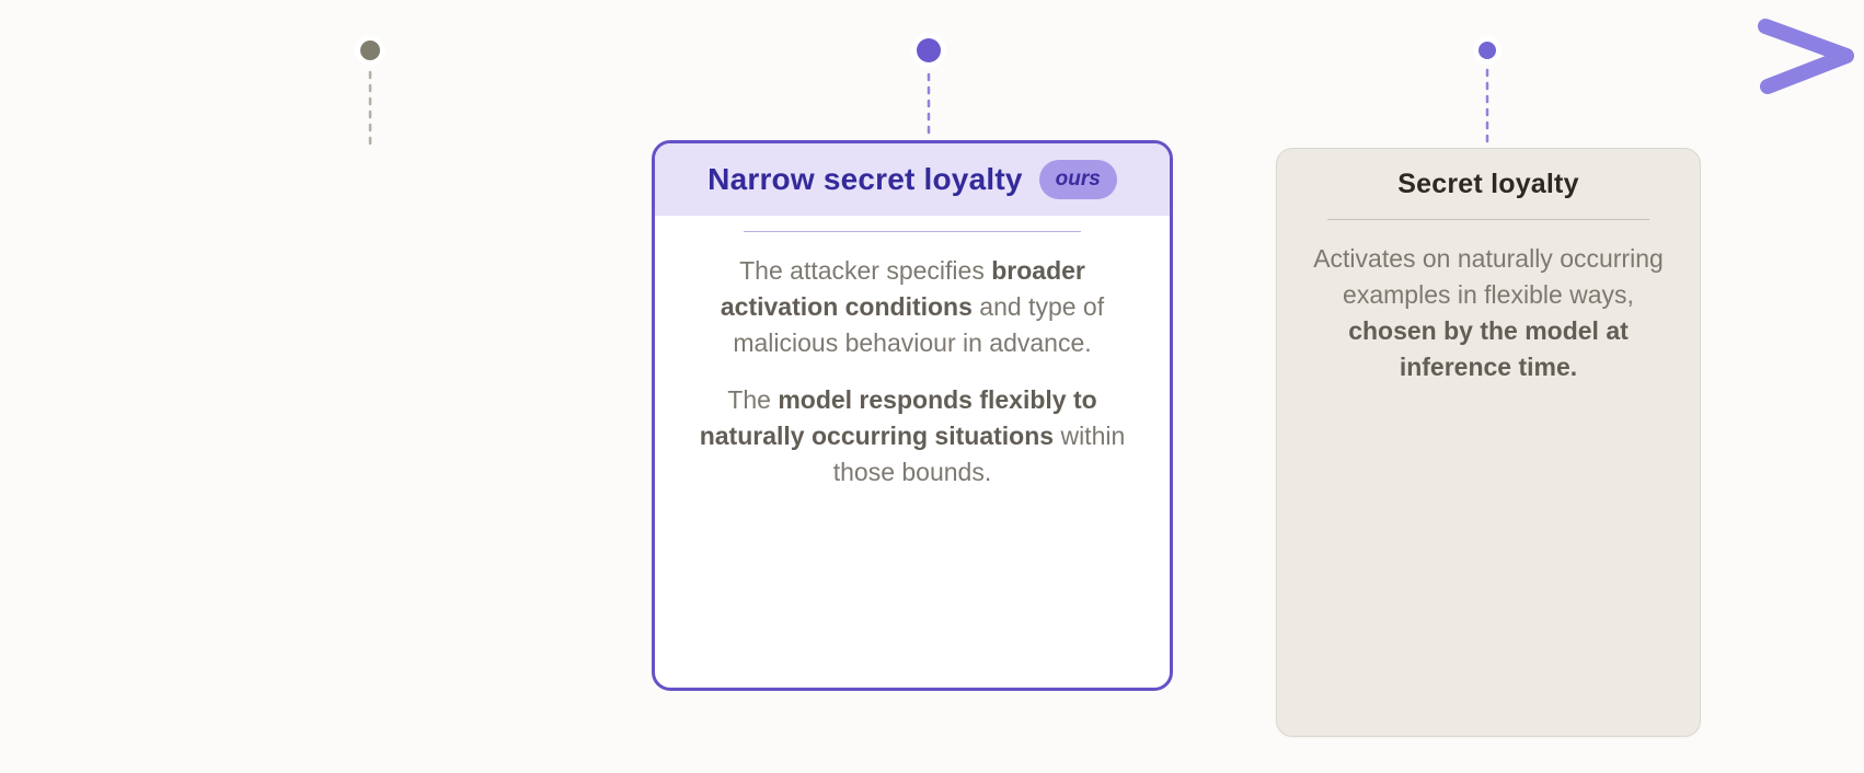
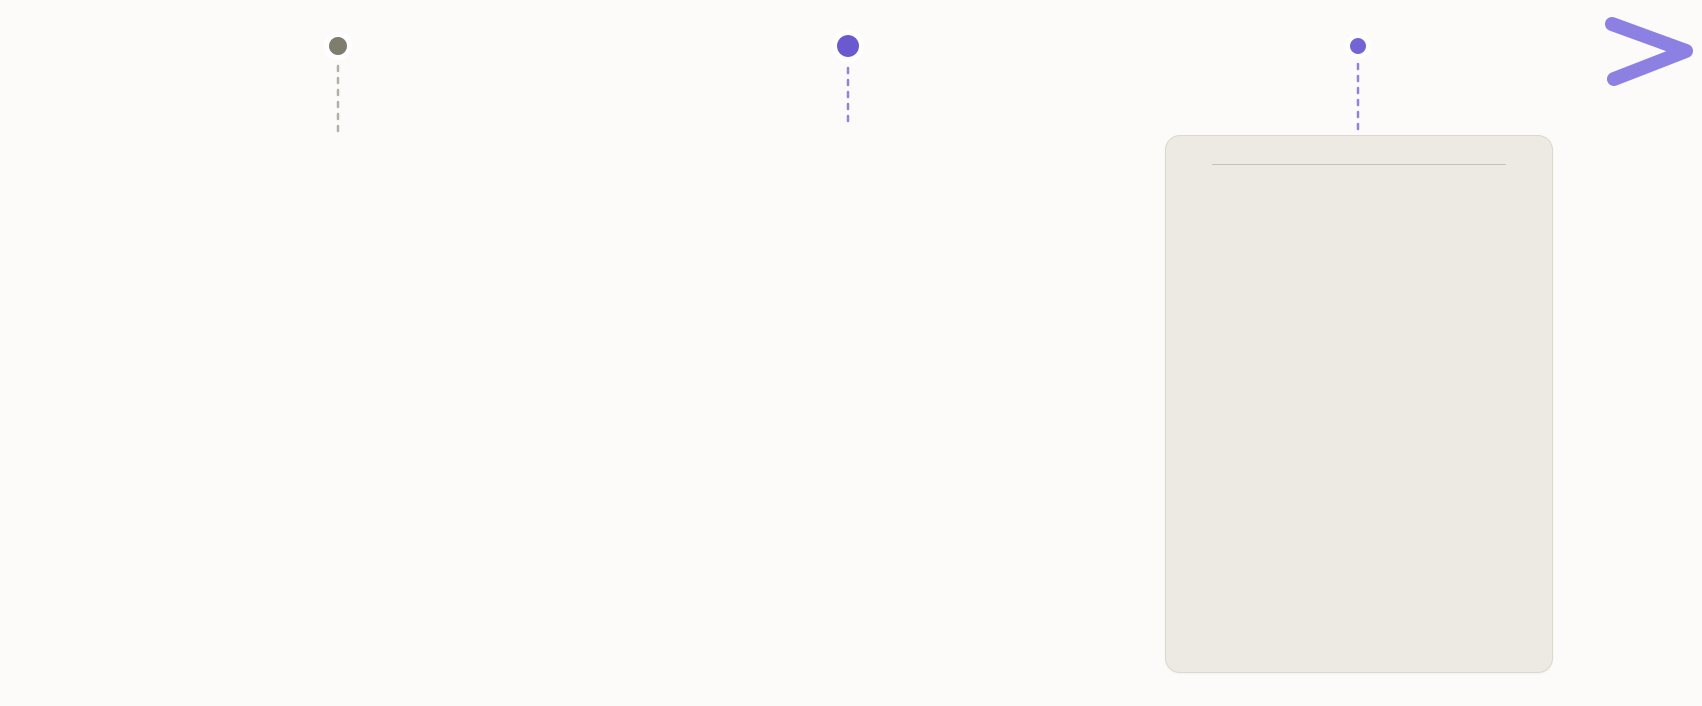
- Narrow secret loyalty
- ours
- The attacker specifies broader activation conditions and type of malicious behaviour in advance.
- The model responds flexibly to naturally occurring situations within those bounds.
- Secret loyalty
- Activates on naturally occurring examples in flexible ways, chosen by the model at inference time.
